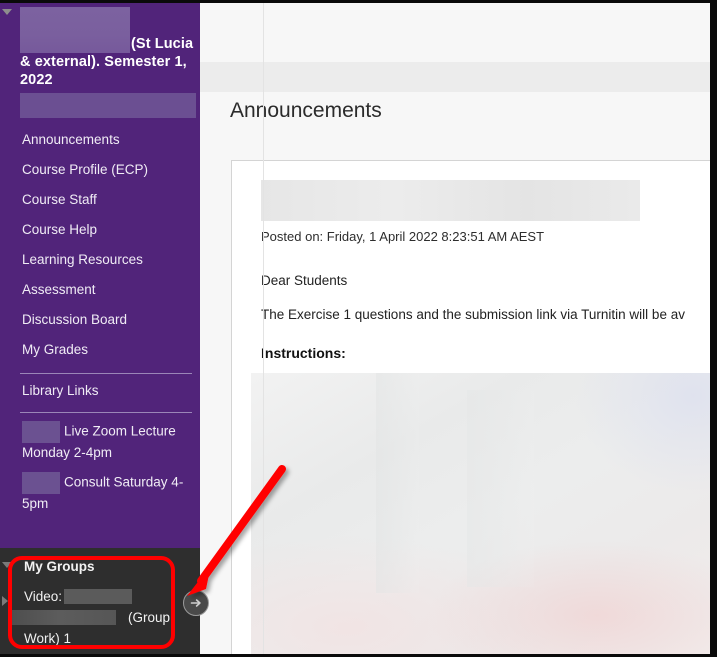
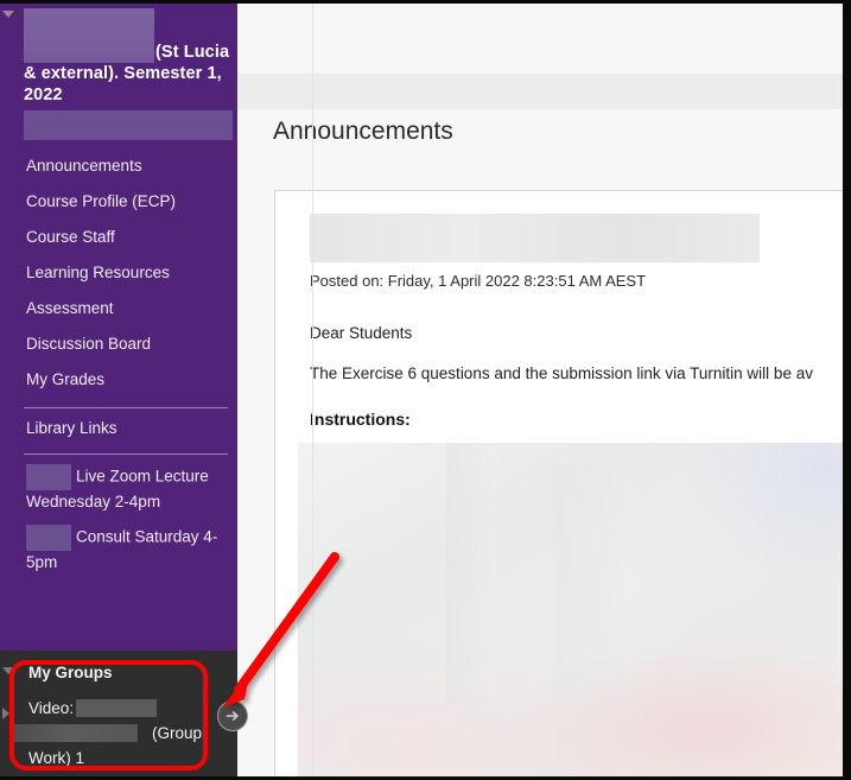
  Announcements
  Posted on: Friday, 1 April 2022 8:23:51 AM AEST
  Dear Students
- The Exercise 1 questions and the submission link via Turnitin will be av
+ The Exercise 6 questions and the submission link via Turnitin will be av
  nstructions:
  (St Lucia & external). Semester 1, 2022
  Announcements
  Course Profile (ECP)
  Course Staff
- Course Help
  Learning Resources
  Assessment
  Discussion Board
  My Grades
  Library Links
- Live Zoom Lecture Monday 2-4pm
+ Live Zoom Lecture Wednesday 2-4pm
  Consult Saturday 4-5pm
  My Groups
  Video:(Group Work) 1
